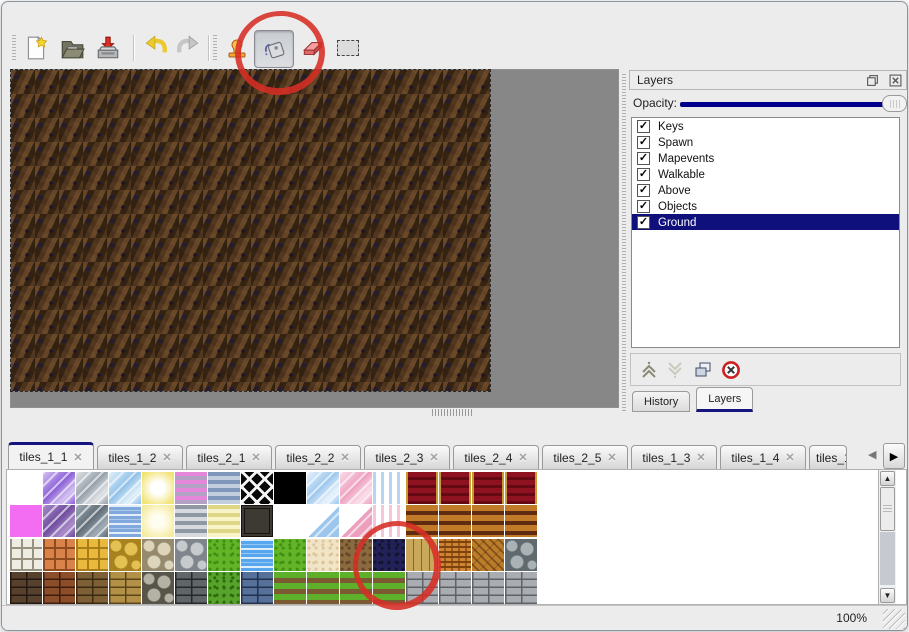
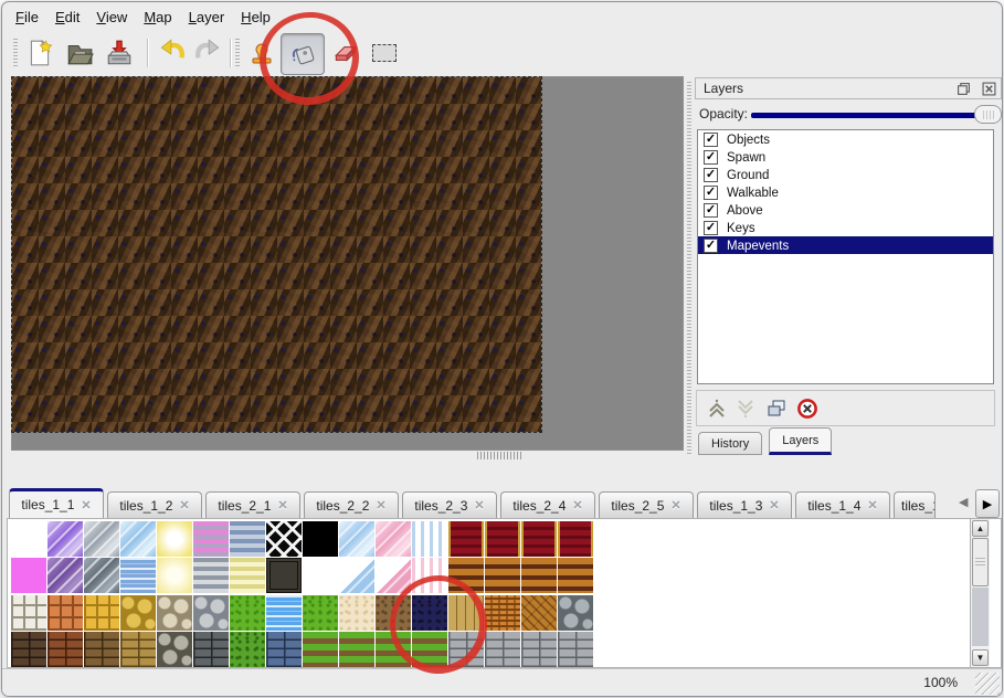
+ File
+ Edit
+ View
+ Map
+ Layer
+ Help
  Layers
  Opacity:
  ✓
- Keys
+ Objects
  ✓
  Spawn
  ✓
- Mapevents
+ Ground
  ✓
  Walkable
  ✓
  Above
  ✓
- Objects
+ Keys
  ✓
- Ground
+ Mapevents
  History
  Layers
  tiles_1_1
  ✕
  tiles_1_2
  ✕
  tiles_2_1
  ✕
  tiles_2_2
  ✕
  tiles_2_3
  ✕
  tiles_2_4
  ✕
  tiles_2_5
  ✕
  tiles_1_3
  ✕
  tiles_1_4
  ✕
  tiles_
  ◀
  ▶
  ▲
  ▼
  100%
